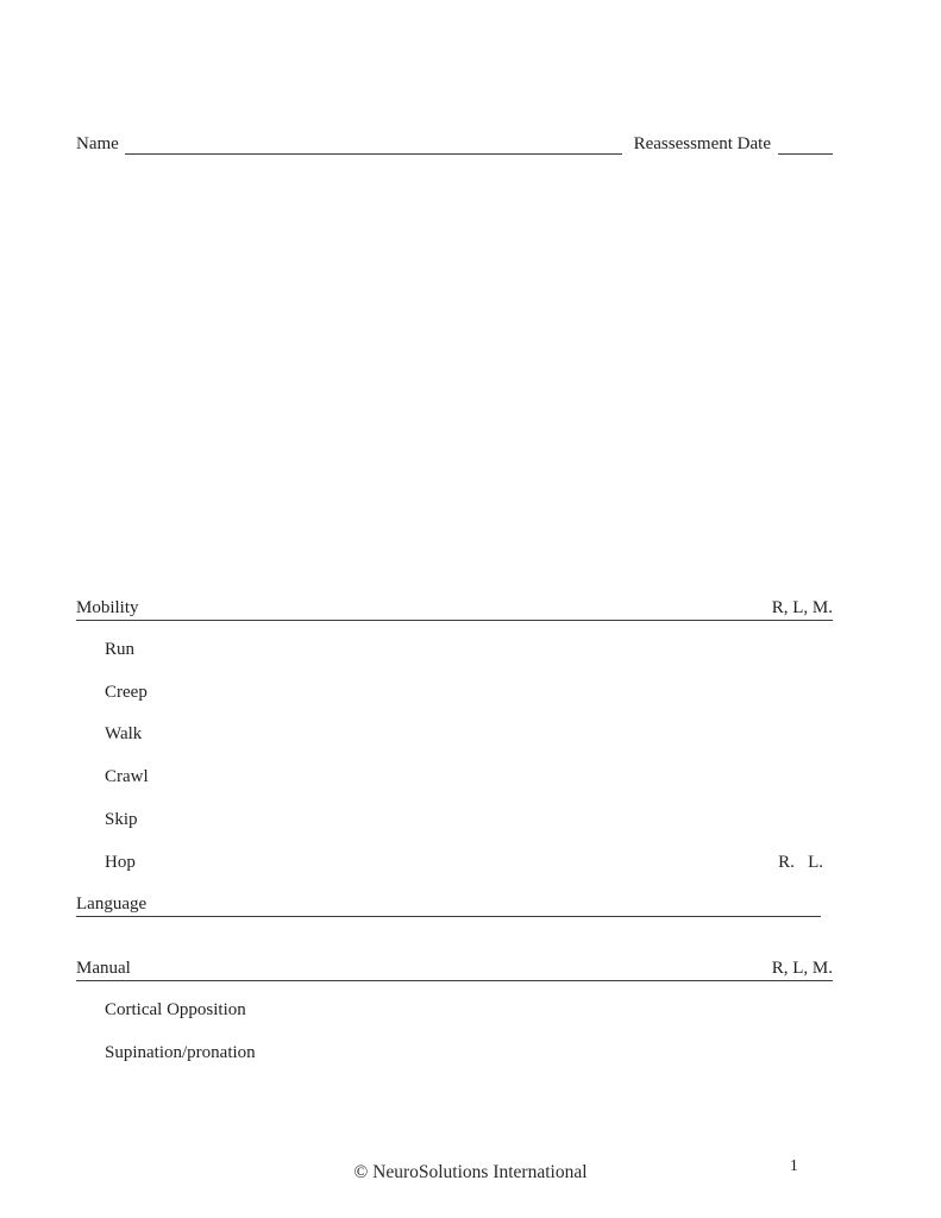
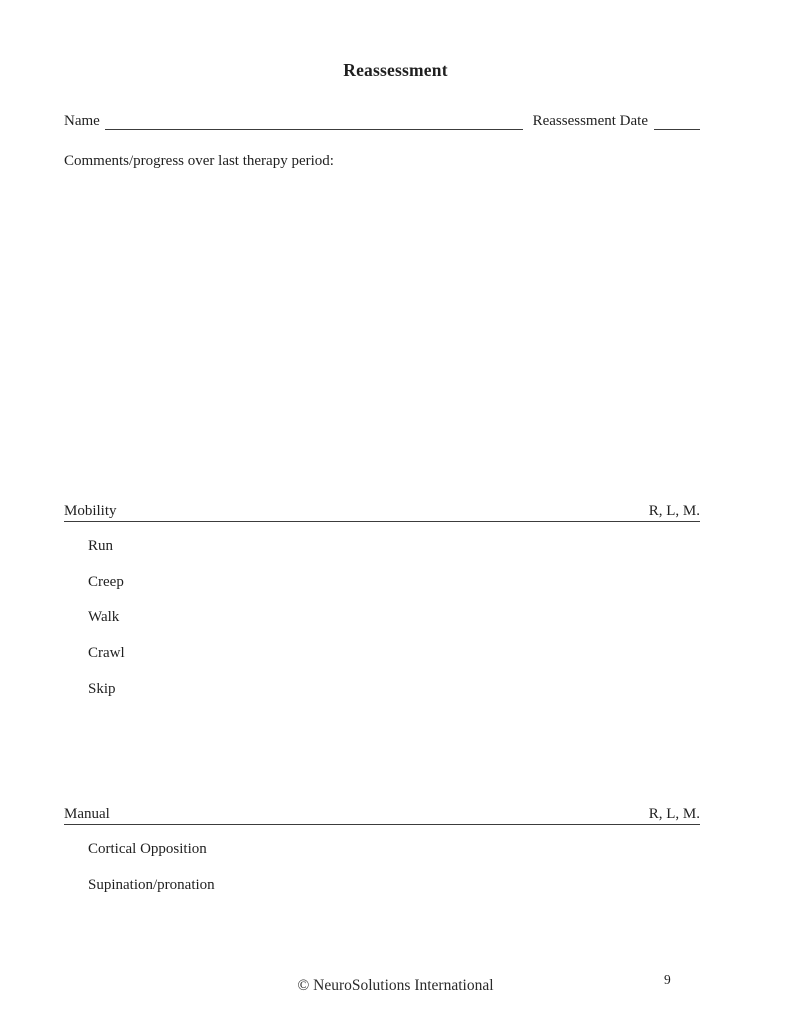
+ Reassessment
  Name
  Reassessment Date
+ Comments/progress over last therapy period:
  Mobility
  R, L, M.
  Run
  Creep
  Walk
  Crawl
  Skip
- Hop
- R. L.
- Language
  Manual
  R, L, M.
  Cortical Opposition
  Supination/pronation
  © NeuroSolutions International
- 1
+ 9
